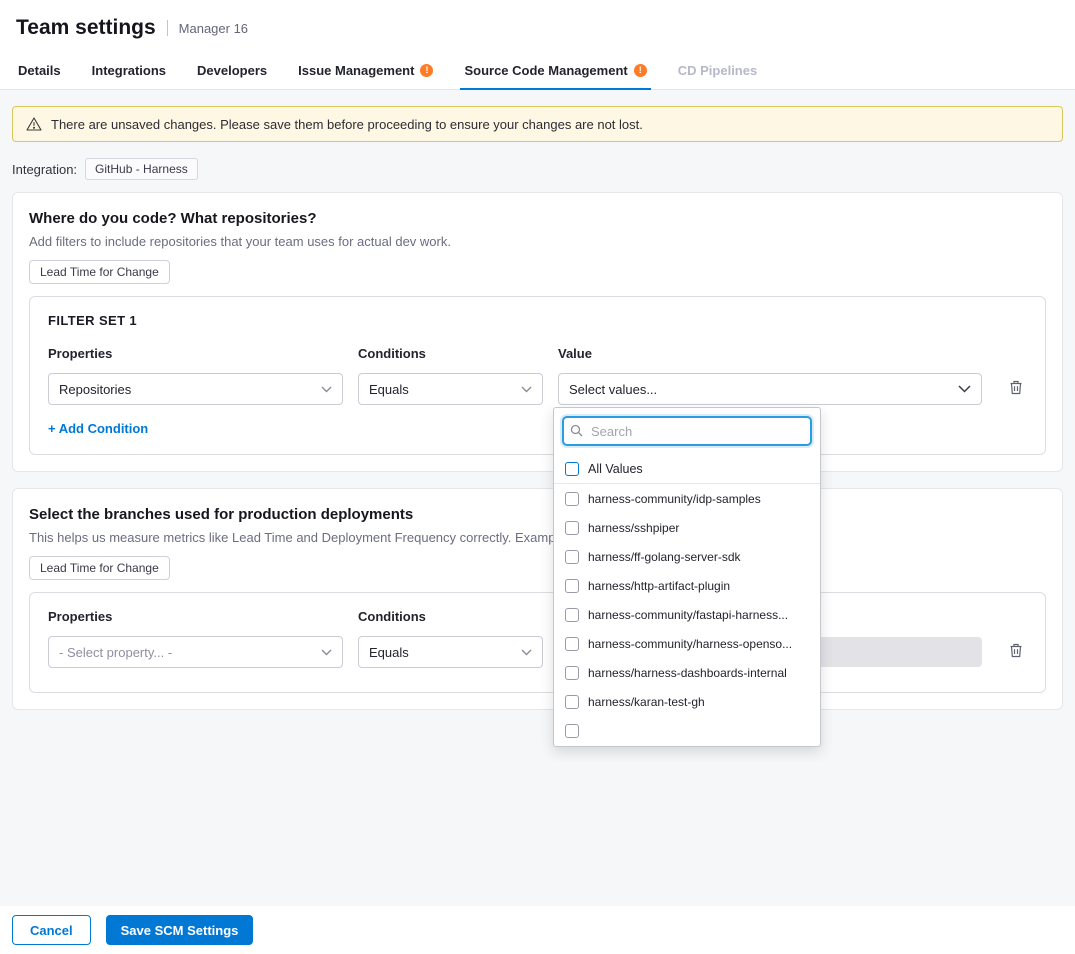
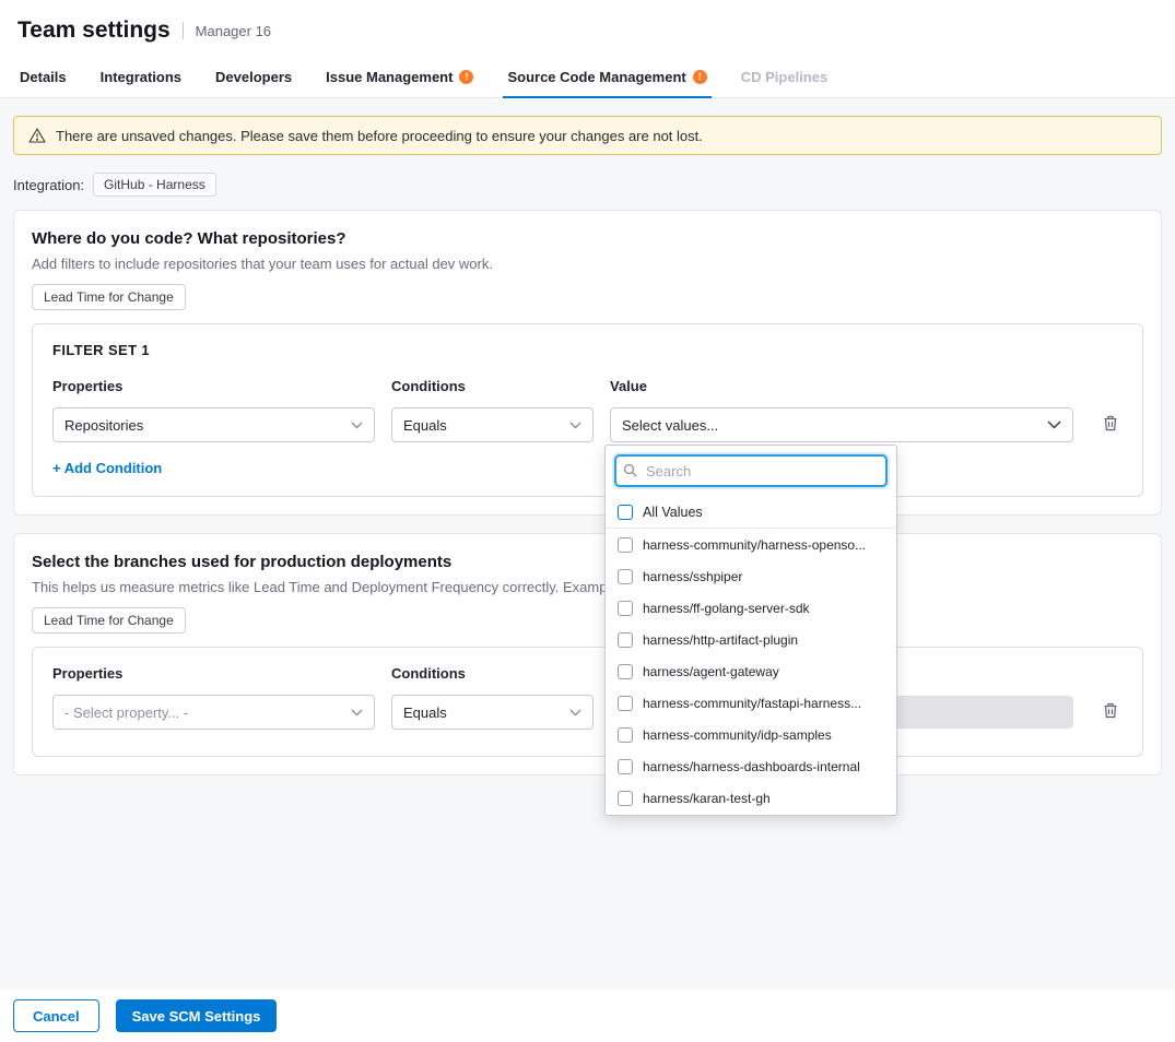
  Team settings
  Manager 16
  Details
  Integrations
  Developers
  Issue Management
  Source Code Management
  CD Pipelines
  There are unsaved changes. Please save them before proceeding to ensure your changes are not lost.
  Integration:
  GitHub - Harness
  Where do you code? What repositories?
  Add filters to include repositories that your team uses for actual dev work.
  Lead Time for Change
  FILTER SET 1
  Properties
  Conditions
  Value
  Repositories
  Equals
  Select values...
  + Add Condition
  Select the branches used for production deployments
  This helps us measure metrics like Lead Time and Deployment Frequency correctly. Examp
  Lead Time for Change
  Properties
  Conditions
  - Select property... -
  Equals
  Search
  All Values
- harness-community/idp-samples
+ harness-community/harness-openso...
  harness/sshpiper
  harness/ff-golang-server-sdk
  harness/http-artifact-plugin
+ harness/agent-gateway
  harness-community/fastapi-harness...
- harness-community/harness-openso...
+ harness-community/idp-samples
  harness/harness-dashboards-internal
  harness/karan-test-gh
  Cancel
  Save SCM Settings
